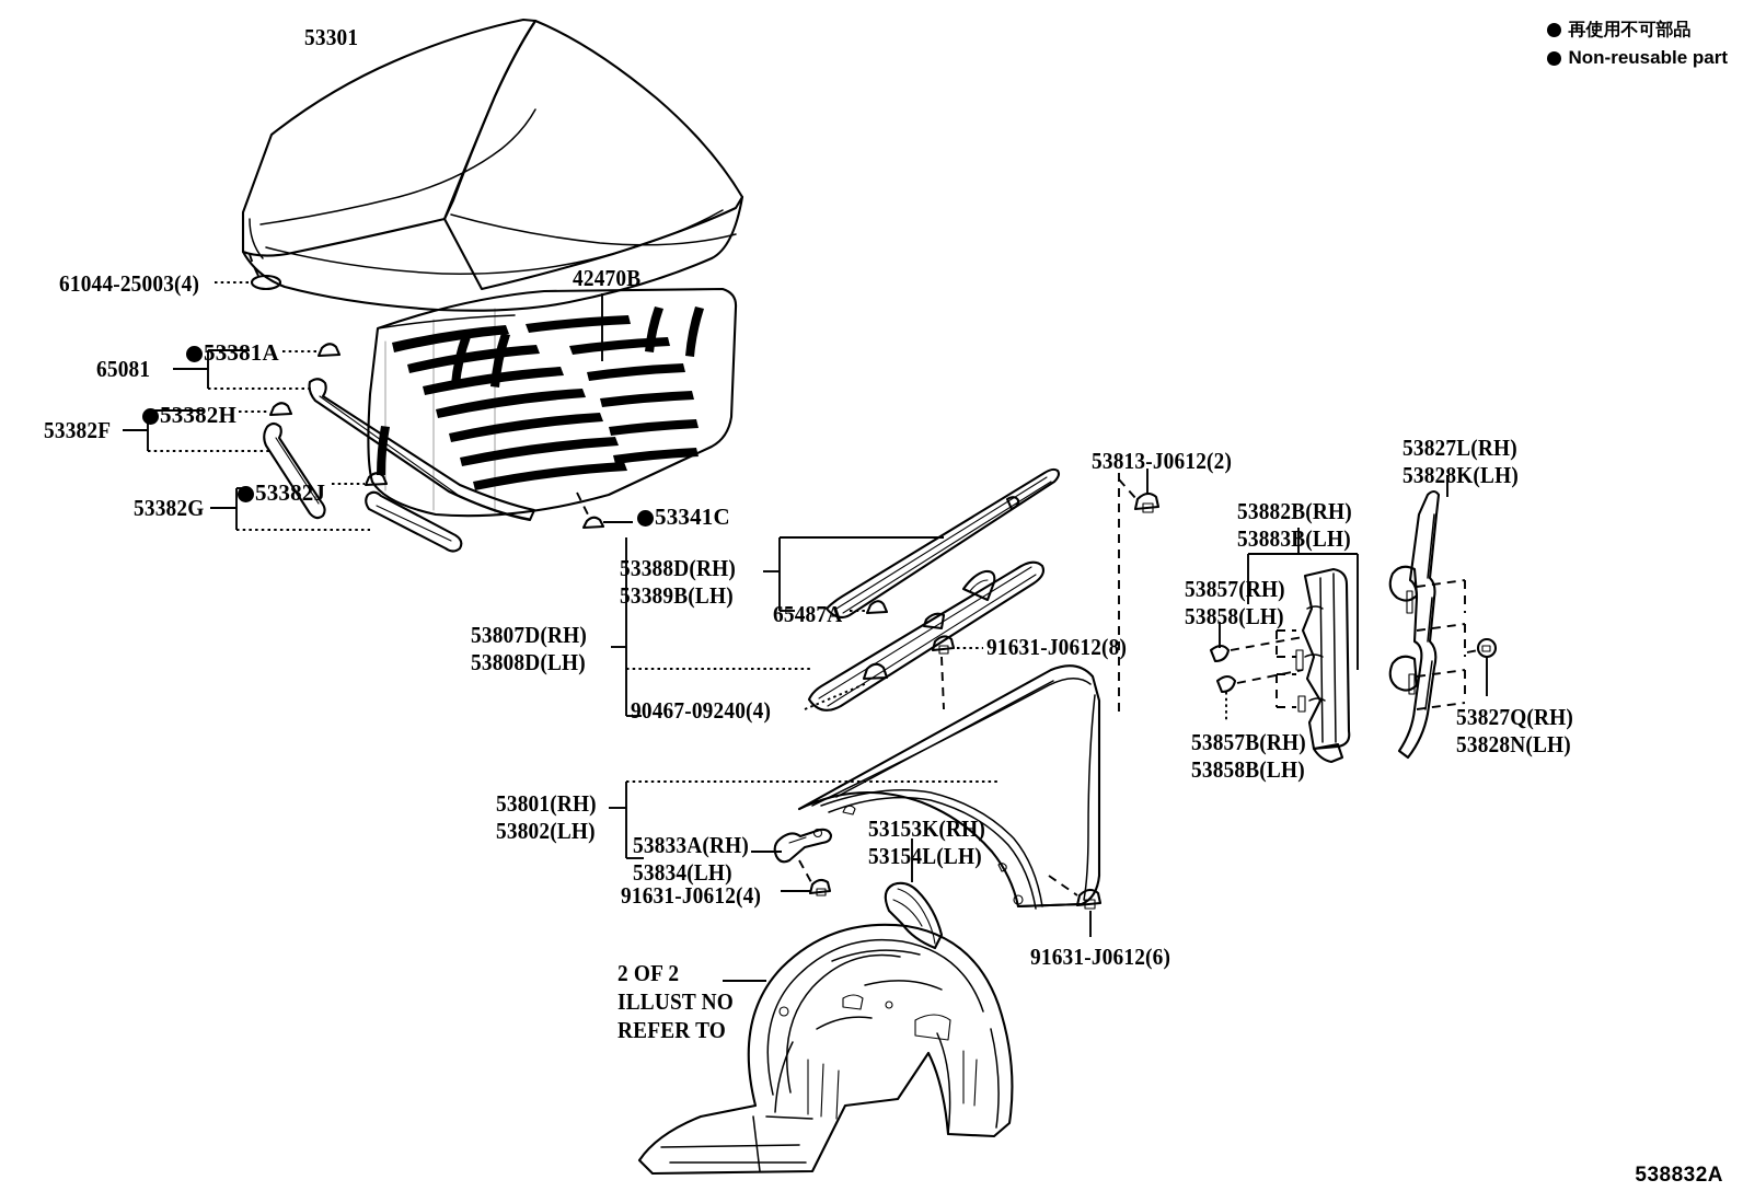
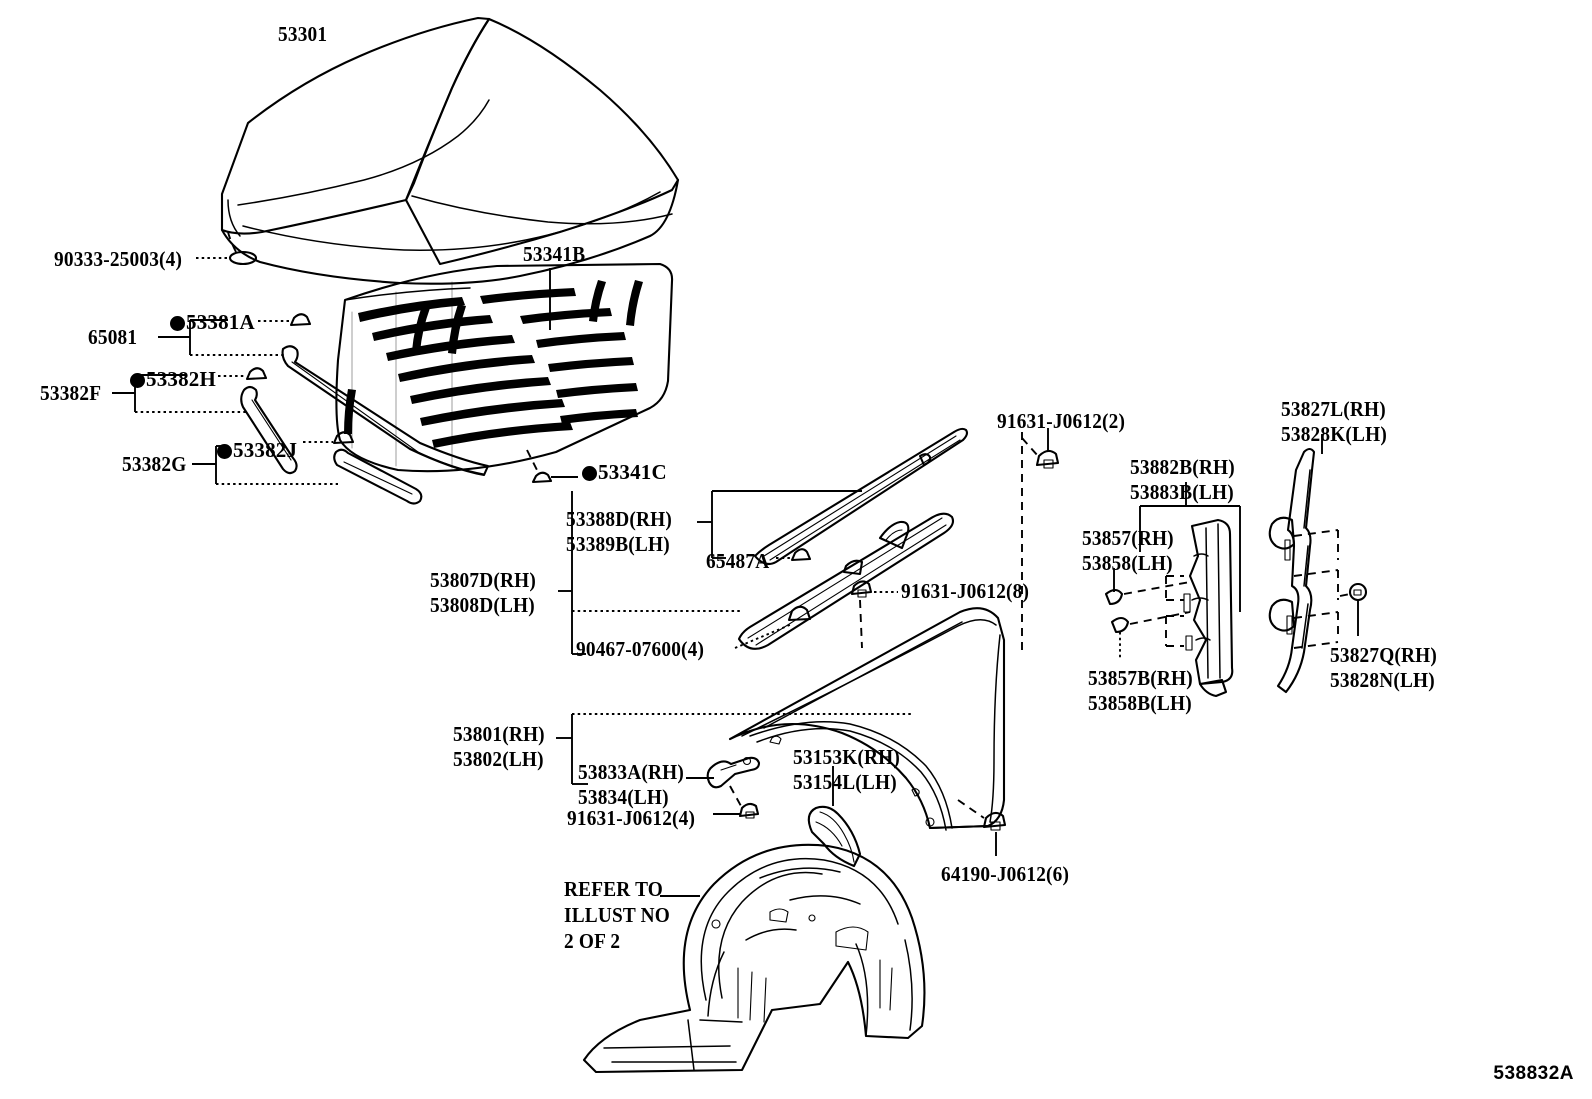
  53301
- 61044-25003(4)
+ 90333-25003(4)
- 42470B
+ 53341B
  65081
  53381A
  53382F
  53382H
  53382G
  53382J
  53341C
  53388D(RH)
  53389B(LH)
  65487A
  53807D(RH)
  53808D(LH)
- 90467-09240(4)
+ 90467-07600(4)
- 53813-J0612(2)
+ 91631-J0612(2)
  91631-J0612(8)
  53882B(RH)
  53883B(LH)
  53857(RH)
  53858(LH)
  53857B(RH)
  53858B(LH)
  53827L(RH)
  53828K(LH)
  53827Q(RH)
  53828N(LH)
  53801(RH)
  53802(LH)
  53833A(RH)
  53834(LH)
  91631-J0612(4)
  53153K(RH)
  53154L(LH)
- 91631-J0612(6)
+ 64190-J0612(6)
- 2 OF 2
+ REFER TO
  ILLUST NO
- REFER TO
+ 2 OF 2
- 再使用不可部品
- Non-reusable part
  538832A
